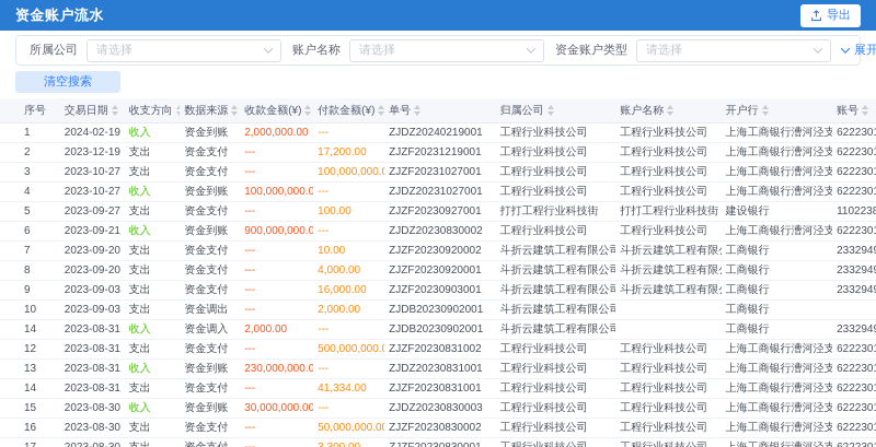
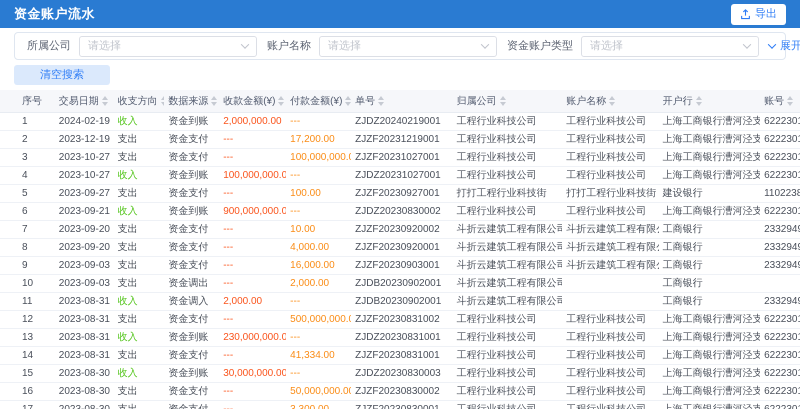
  资金账户流水
  导出
  所属公司
  请选择
  账户名称
  请选择
  资金账户类型
  请选择
  清空搜索
  序号	交易日期	收支方向	数据来源	收款金额(¥)	付款金额(¥)	单号	归属公司	账户名称	开户行	账号
  1	2024-02-19	收入	资金到账	2,000,000.00	---	ZJDZ20240219001	工程行业科技公司	工程行业科技公司	上海工商银行漕河泾支	622230
  2	2023-12-19	支出	资金支付	---	17,200.00	ZJZF20231219001	工程行业科技公司	工程行业科技公司	上海工商银行漕河泾支	622230
  3	2023-10-27	支出	资金支付	---	100,000,000.	ZJZF20231027001	工程行业科技公司	工程行业科技公司	上海工商银行漕河泾支	622230
  4	2023-10-27	收入	资金到账	100,000,000.0	---	ZJDZ20231027001	工程行业科技公司	工程行业科技公司	上海工商银行漕河泾支	622230
  5	2023-09-27	支出	资金支付	---	100.00	ZJZF20230927001	打打工程行业科技街	打打工程行业科技街	建设银行	110223
  6	2023-09-21	收入	资金到账	900,000,000.0	---	ZJDZ20230830002	工程行业科技公司	工程行业科技公司	上海工商银行漕河泾支	622230
  7	2023-09-20	支出	资金支付	---	10.00	ZJZF20230920002	斗折云建筑工程有限公司	斗折云建筑工程有限	工商银行	233294
  8	2023-09-20	支出	资金支付	---	4,000.00	ZJZF20230920001	斗折云建筑工程有限公司	斗折云建筑工程有限	工商银行	233294
  9	2023-09-03	支出	资金支付	---	16,000.00	ZJZF20230903001	斗折云建筑工程有限公司	斗折云建筑工程有限	工商银行	233294
  10	2023-09-03	支出	资金调出	---	2,000.00	ZJDB20230902001	斗折云建筑工程有限公司		工商银行
- 14	2023-08-31	收入	资金调入	2,000.00	---	ZJDB20230902001	斗折云建筑工程有限公司		工商银行	233294
+ 11	2023-08-31	收入	资金调入	2,000.00	---	ZJDB20230902001	斗折云建筑工程有限公司		工商银行	233294
  12	2023-08-31	支出	资金支付	---	500,000,000.	ZJZF20230831002	工程行业科技公司	工程行业科技公司	上海工商银行漕河泾支	622230
  13	2023-08-31	收入	资金到账	230,000,000.0	---	ZJDZ20230831001	工程行业科技公司	工程行业科技公司	上海工商银行漕河泾支	622230
  14	2023-08-31	支出	资金支付	---	41,334.00	ZJZF20230831001	工程行业科技公司	工程行业科技公司	上海工商银行漕河泾支	622230
  15	2023-08-30	收入	资金到账	30,000,000.00	---	ZJDZ20230830003	工程行业科技公司	工程行业科技公司	上海工商银行漕河泾支	622230
  16	2023-08-30	支出	资金支付	---	50,000,000.0	ZJZF20230830002	工程行业科技公司	工程行业科技公司	上海工商银行漕河泾支	622230
